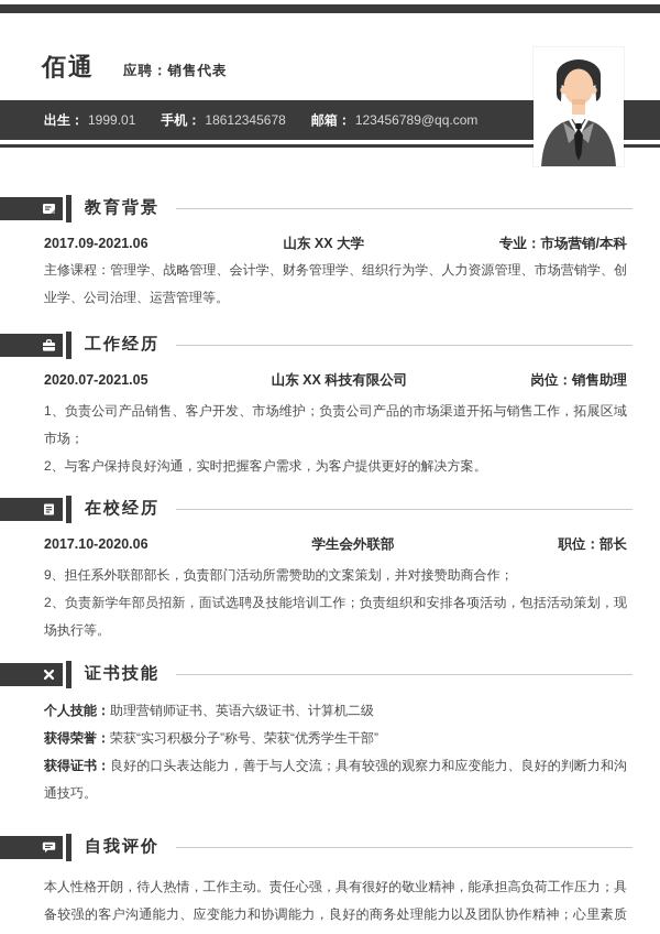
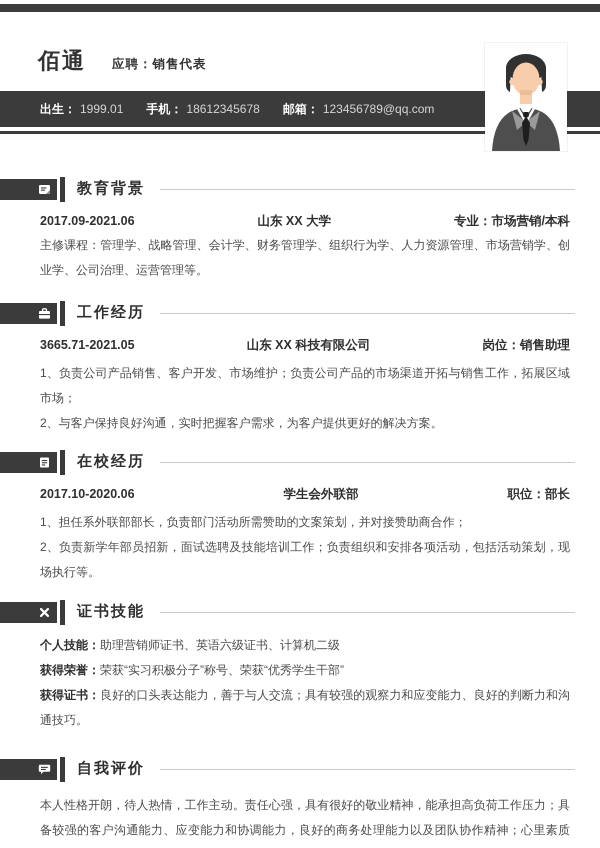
  佰通
  应聘：销售代表
  出生： 1999.01
  手机： 18612345678
  邮箱： 123456789@qq.com
  教育背景
  2017.09-2021.06
  山东 XX 大学
  专业：市场营销/本科
  主修课程：管理学、战略管理、会计学、财务管理学、组织行为学、人力资源管理、市场营销学、创业学、公司治理、运营管理等。
  工作经历
- 2020.07-2021.05
+ 3665.71-2021.05
  山东 XX 科技有限公司
  岗位：销售助理
  1、负责公司产品销售、客户开发、市场维护；负责公司产品的市场渠道开拓与销售工作，拓展区域市场；
  2、与客户保持良好沟通，实时把握客户需求，为客户提供更好的解决方案。
  在校经历
  2017.10-2020.06
  学生会外联部
  职位：部长
- 9、担任系外联部部长，负责部门活动所需赞助的文案策划，并对接赞助商合作；
+ 1、担任系外联部部长，负责部门活动所需赞助的文案策划，并对接赞助商合作；
  2、负责新学年部员招新，面试选聘及技能培训工作；负责组织和安排各项活动，包括活动策划，现场执行等。
  证书技能
  个人技能：助理营销师证书、英语六级证书、计算机二级
  获得荣誉：荣获“实习积极分子”称号、荣获“优秀学生干部”
  获得证书：良好的口头表达能力，善于与人交流；具有较强的观察力和应变能力、良好的判断力和沟通技巧。
  自我评价
  本人性格开朗，待人热情，工作主动。责任心强，具有很好的敬业精神，能承担高负荷工作压力；具备较强的客户沟通能力、应变能力和协调能力，良好的商务处理能力以及团队协作精神；心里素质
